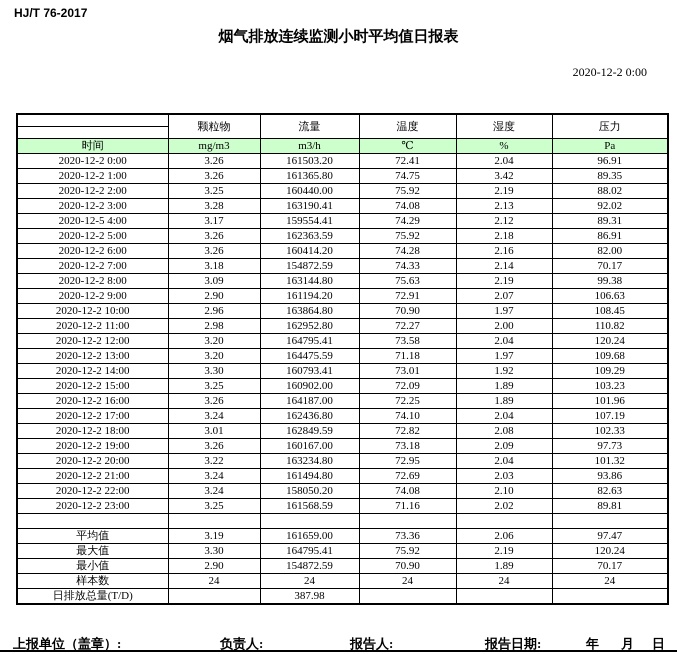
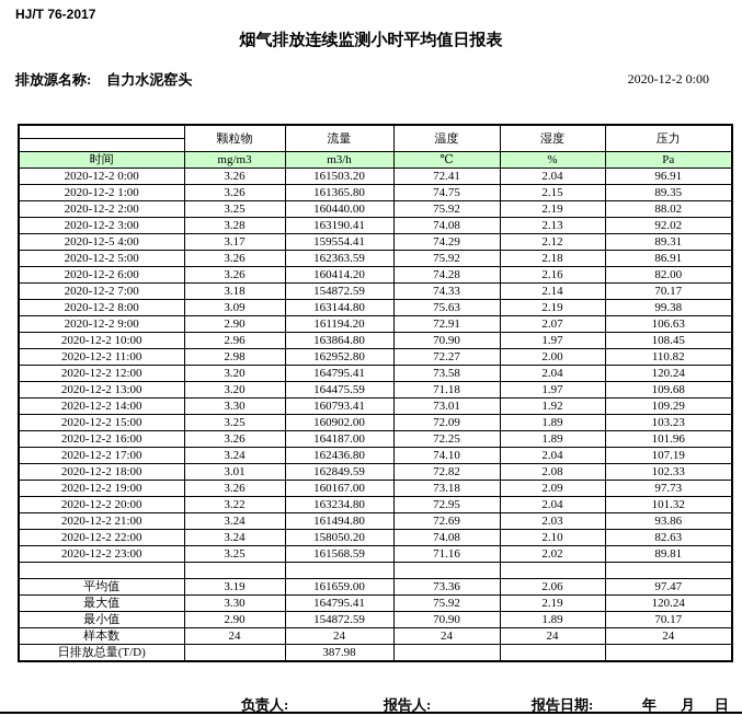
  HJ/T 76-2017
  烟气排放连续监测小时平均值日报表
+ 排放源名称: 自力水泥窑头
  2020-12-2 0:00
  	颗粒物	流量	温度	湿度	压力
  时间	mg/m3	m3/h	℃	%	Pa
  2020-12-2 0:00	3.26	161503.20	72.41	2.04	96.91
- 2020-12-2 1:00	3.26	161365.80	74.75	3.42	89.35
+ 2020-12-2 1:00	3.26	161365.80	74.75	2.15	89.35
  2020-12-2 2:00	3.25	160440.00	75.92	2.19	88.02
  2020-12-2 3:00	3.28	163190.41	74.08	2.13	92.02
  2020-12-5 4:00	3.17	159554.41	74.29	2.12	89.31
  2020-12-2 5:00	3.26	162363.59	75.92	2.18	86.91
  2020-12-2 6:00	3.26	160414.20	74.28	2.16	82.00
  2020-12-2 7:00	3.18	154872.59	74.33	2.14	70.17
  2020-12-2 8:00	3.09	163144.80	75.63	2.19	99.38
  2020-12-2 9:00	2.90	161194.20	72.91	2.07	106.63
  2020-12-2 10:00	2.96	163864.80	70.90	1.97	108.45
  2020-12-2 11:00	2.98	162952.80	72.27	2.00	110.82
  2020-12-2 12:00	3.20	164795.41	73.58	2.04	120.24
  2020-12-2 13:00	3.20	164475.59	71.18	1.97	109.68
  2020-12-2 14:00	3.30	160793.41	73.01	1.92	109.29
  2020-12-2 15:00	3.25	160902.00	72.09	1.89	103.23
  2020-12-2 16:00	3.26	164187.00	72.25	1.89	101.96
  2020-12-2 17:00	3.24	162436.80	74.10	2.04	107.19
  2020-12-2 18:00	3.01	162849.59	72.82	2.08	102.33
  2020-12-2 19:00	3.26	160167.00	73.18	2.09	97.73
  2020-12-2 20:00	3.22	163234.80	72.95	2.04	101.32
  2020-12-2 21:00	3.24	161494.80	72.69	2.03	93.86
  2020-12-2 22:00	3.24	158050.20	74.08	2.10	82.63
  2020-12-2 23:00	3.25	161568.59	71.16	2.02	89.81
  平均值	3.19	161659.00	73.36	2.06	97.47
  最大值	3.30	164795.41	75.92	2.19	120.24
  最小值	2.90	154872.59	70.90	1.89	70.17
  样本数	24	24	24	24	24
  日排放总量(T/D)		387.98
- 上报单位（盖章）:
  负责人:
  报告人:
  报告日期:
  年
  月
  日
